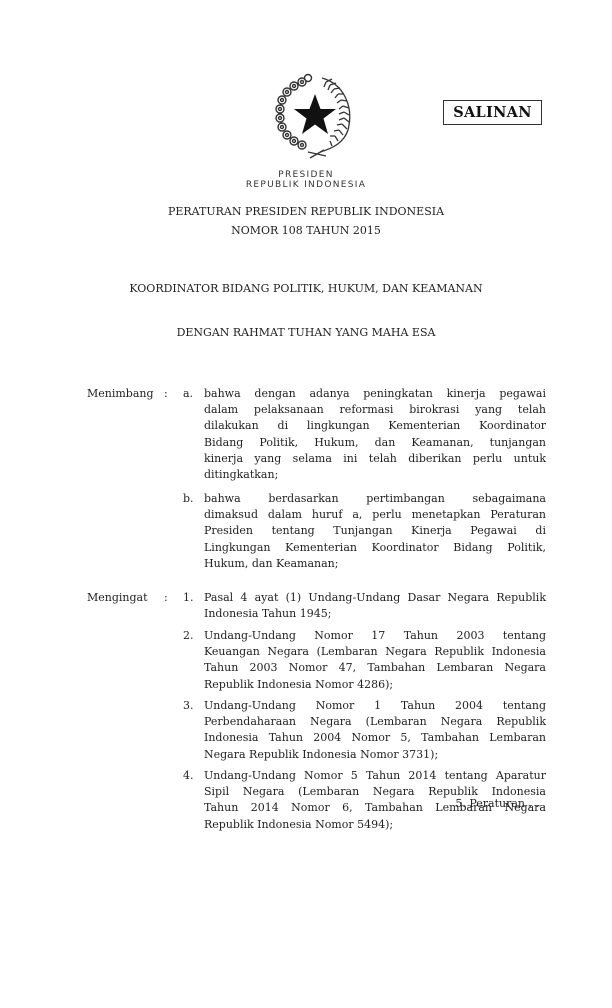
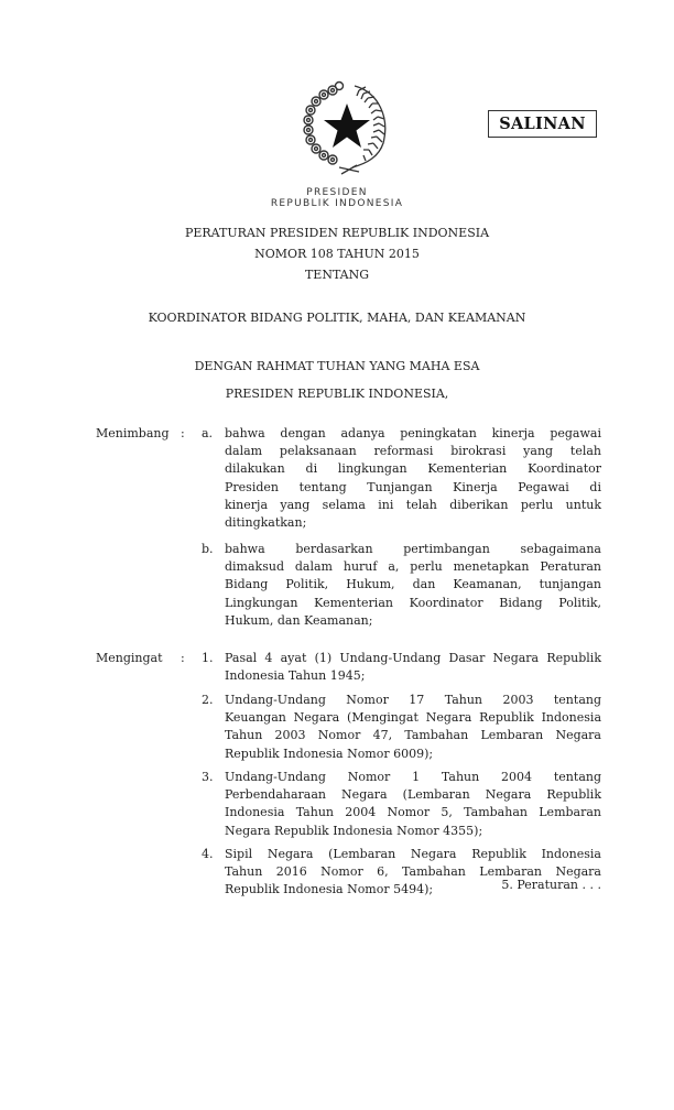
  SALINAN
  PRESIDEN
  REPUBLIK INDONESIA
  PERATURAN PRESIDEN REPUBLIK INDONESIA
  NOMOR 108 TAHUN 2015
+ TENTANG
- KOORDINATOR BIDANG POLITIK, HUKUM, DAN KEAMANAN
+ KOORDINATOR BIDANG POLITIK, MAHA, DAN KEAMANAN
  DENGAN RAHMAT TUHAN YANG MAHA ESA
+ PRESIDEN REPUBLIK INDONESIA,
  Menimbang
  :
  a.
  bahwa dengan adanya peningkatan kinerja pegawai
  dalam pelaksanaan reformasi birokrasi yang telah
  dilakukan di lingkungan Kementerian Koordinator
- Bidang Politik, Hukum, dan Keamanan, tunjangan
+ Presiden tentang Tunjangan Kinerja Pegawai di
  kinerja yang selama ini telah diberikan perlu untuk
  ditingkatkan;
  b.
  bahwa berdasarkan pertimbangan sebagaimana
  dimaksud dalam huruf a, perlu menetapkan Peraturan
- Presiden tentang Tunjangan Kinerja Pegawai di
+ Bidang Politik, Hukum, dan Keamanan, tunjangan
  Lingkungan Kementerian Koordinator Bidang Politik,
  Hukum, dan Keamanan;
  Mengingat
  :
  1.
  Pasal 4 ayat (1) Undang-Undang Dasar Negara Republik
  Indonesia Tahun 1945;
  2.
  Undang-Undang Nomor 17 Tahun 2003 tentang
- Keuangan Negara (Lembaran Negara Republik Indonesia
+ Keuangan Negara (Mengingat Negara Republik Indonesia
  Tahun 2003 Nomor 47, Tambahan Lembaran Negara
- Republik Indonesia Nomor 4286);
+ Republik Indonesia Nomor 6009);
  3.
  Undang-Undang Nomor 1 Tahun 2004 tentang
  Perbendaharaan Negara (Lembaran Negara Republik
  Indonesia Tahun 2004 Nomor 5, Tambahan Lembaran
- Negara Republik Indonesia Nomor 3731);
+ Negara Republik Indonesia Nomor 4355);
  4.
- Undang-Undang Nomor 5 Tahun 2014 tentang Aparatur
  Sipil Negara (Lembaran Negara Republik Indonesia
- Tahun 2014 Nomor 6, Tambahan Lembaran Negara
+ Tahun 2016 Nomor 6, Tambahan Lembaran Negara
  Republik Indonesia Nomor 5494);
  5. Peraturan . . .
